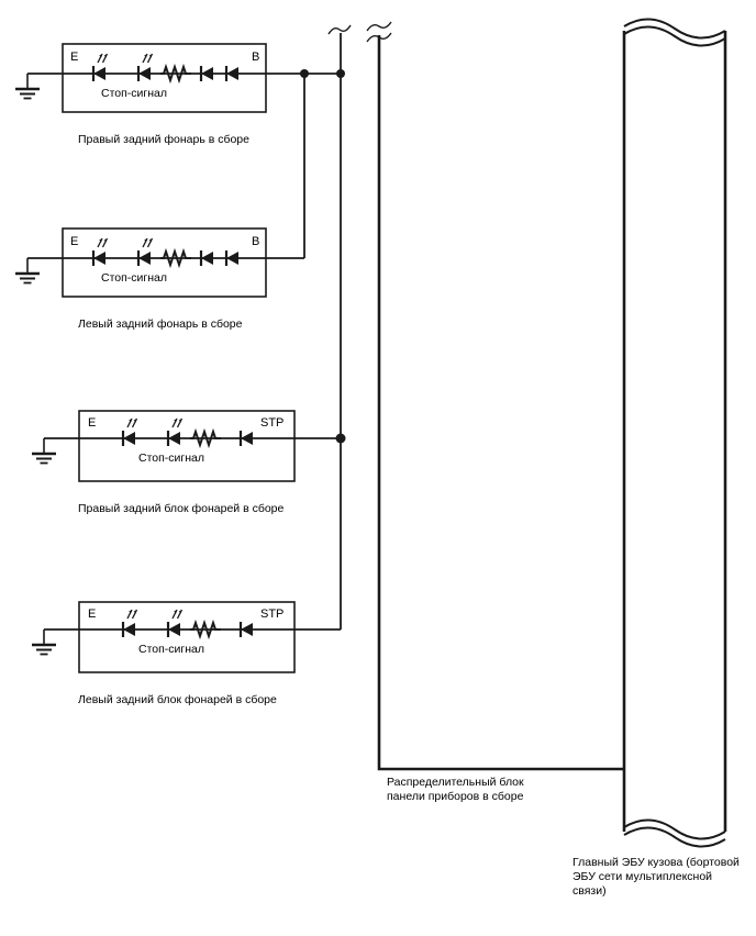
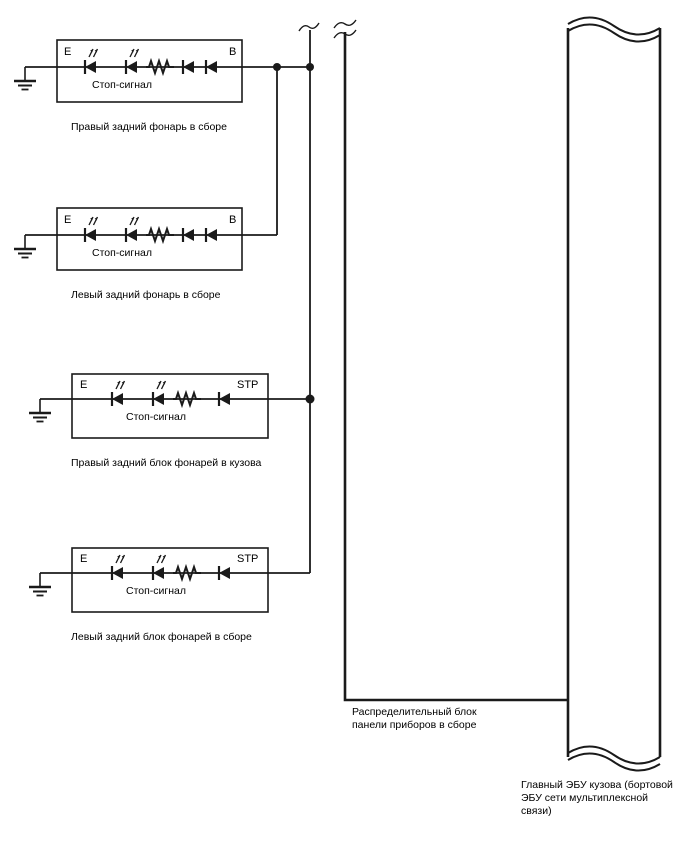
  E
  B
  Стоп-сигнал
  Правый задний фонарь в сборе
  E
  B
  Стоп-сигнал
  Левый задний фонарь в сборе
  E
  STP
  Стоп-сигнал
- Правый задний блок фонарей в сборе
+ Правый задний блок фонарей в кузова
  E
  STP
  Стоп-сигнал
  Левый задний блок фонарей в сборе
  Распределительный блок
  панели приборов в сборе
  Главный ЭБУ кузова (бортовой
  ЭБУ сети мультиплексной
  связи)
